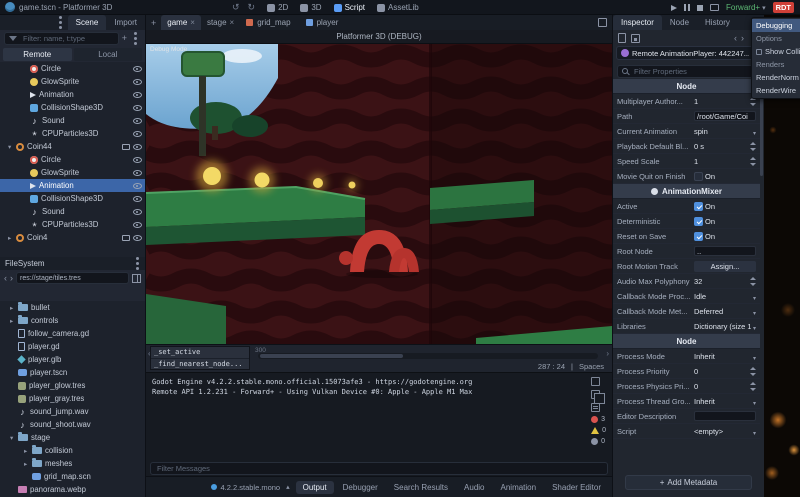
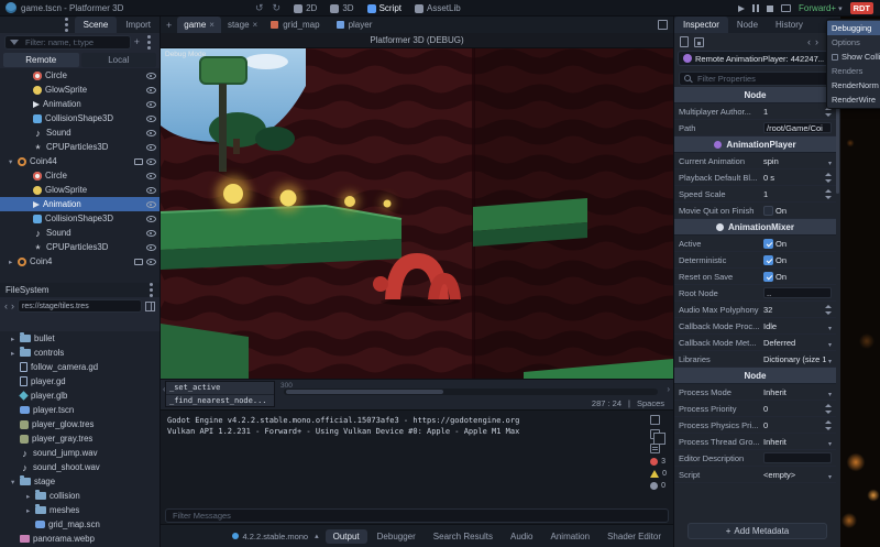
  game.tscn - Platformer 3D
  ↺
  ↻
  2D
  3D
  Script
  AssetLib
  Forward+
  RDT
  Scene
  Import
  Filter: name, t:type
  +
  Remote
  Local
  Circle
  GlowSprite
  Animation
  CollisionShape3D
  Sound
  CPUParticles3D
  Coin44
  Circle
  GlowSprite
  Animation
  CollisionShape3D
  Sound
  CPUParticles3D
  Coin4
  FileSystem
  ‹
  ›
  bullet
  controls
  follow_camera.gd
  player.gd
  player.glb
  player.tscn
  player_glow.tres
  player_gray.tres
  sound_jump.wav
  sound_shoot.wav
  stage
  collision
  meshes
  grid_map.scn
  panorama.webp
  +
  game
  ×
  stage
  ×
  grid_map
  player
  Platformer 3D (DEBUG)
  _set_active
  _find_nearest_node...
  ‹
  ›
  287 : 24
  |
  Spaces
  Godot Engine v4.2.2.stable.mono.official.15073afe3 - https://godotengine.org
- Remote API 1.2.231 - Forward+ - Using Vulkan Device #0: Apple - Apple M1 Max
+ Vulkan API 1.2.231 - Forward+ - Using Vulkan Device #0: Apple - Apple M1 Max
  Filter Messages
  4.2.2.stable.mono
  Output
  Debugger
  Search Results
  Audio
  Animation
  Shader Editor
  Inspector
  Node
  History
  ‹
  ›
  Remote AnimationPlayer: 442247...
  Filter Properties
  Node
  Multiplayer Author...
  1
  Path
  /root/Game/Coi
+ AnimationPlayer
  Current Animation
  spin
  Playback Default Bl...
  0 s
  Speed Scale
  1
  Movie Quit on Finish
  On
  AnimationMixer
  Active
  On
  Deterministic
  On
  Reset on Save
  On
  Root Node
  ..
- Root Motion Track
- Assign...
  Audio Max Polyphony
  32
  Callback Mode Proc...
  Idle
  Callback Mode Met...
  Deferred
  Libraries
  Dictionary (size 1
  Node
  Process Mode
  Inherit
  Process Priority
  0
  Process Physics Pri...
  0
  Process Thread Gro...
  Inherit
  Editor Description
  Script
  <empty>
  +
  Add Metadata
  Debugging
  Options
  Renders
  RenderNorm
  RenderWire
